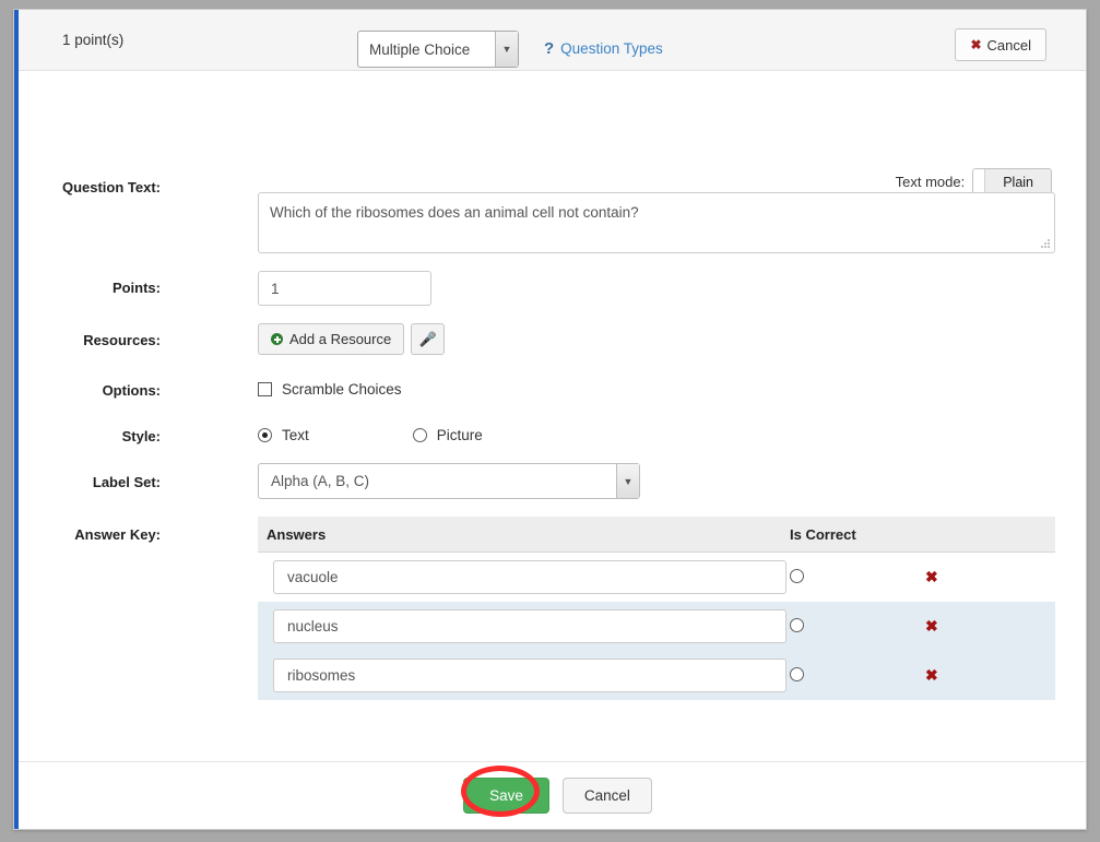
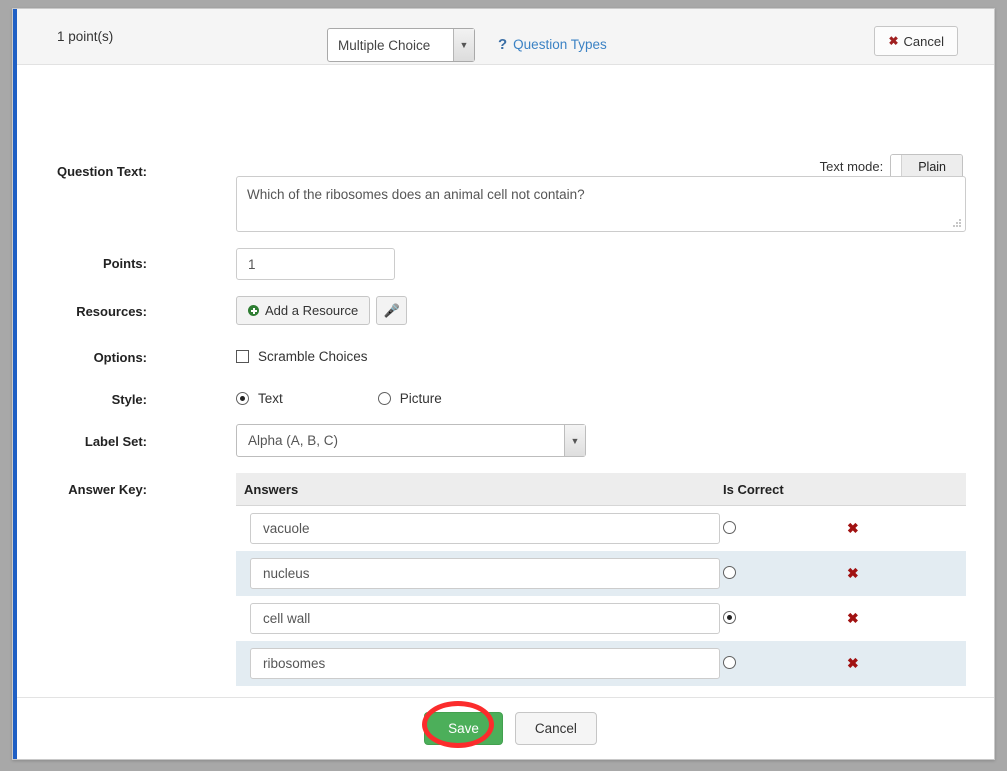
  1 point(s)
  Multiple Choice
  ▼
  ?
  Question Types
  ✖
  Cancel
  Question Text:
  Text mode:
  Plain
  Which of the ribosomes does an animal cell not contain?
  Points:
  1
  Resources:
  Add a Resource
  🎤
  Options:
  Scramble Choices
  Style:
  Text
  Picture
  Label Set:
  Alpha (A, B, C)
  ▼
  Answer Key:
  Answers	Is Correct
  vacuole		✖
  nucleus		✖
+ cell wall		✖
  ribosomes		✖
  Save
  Cancel
